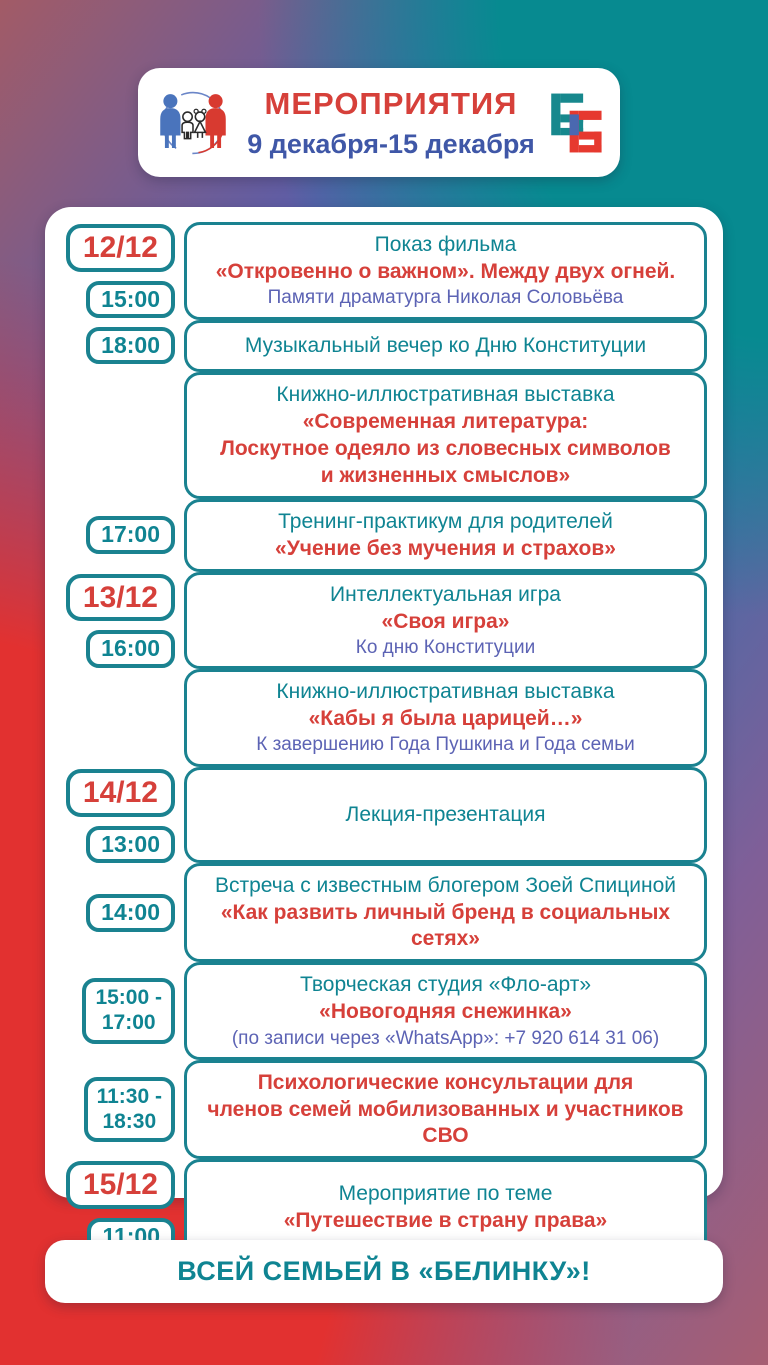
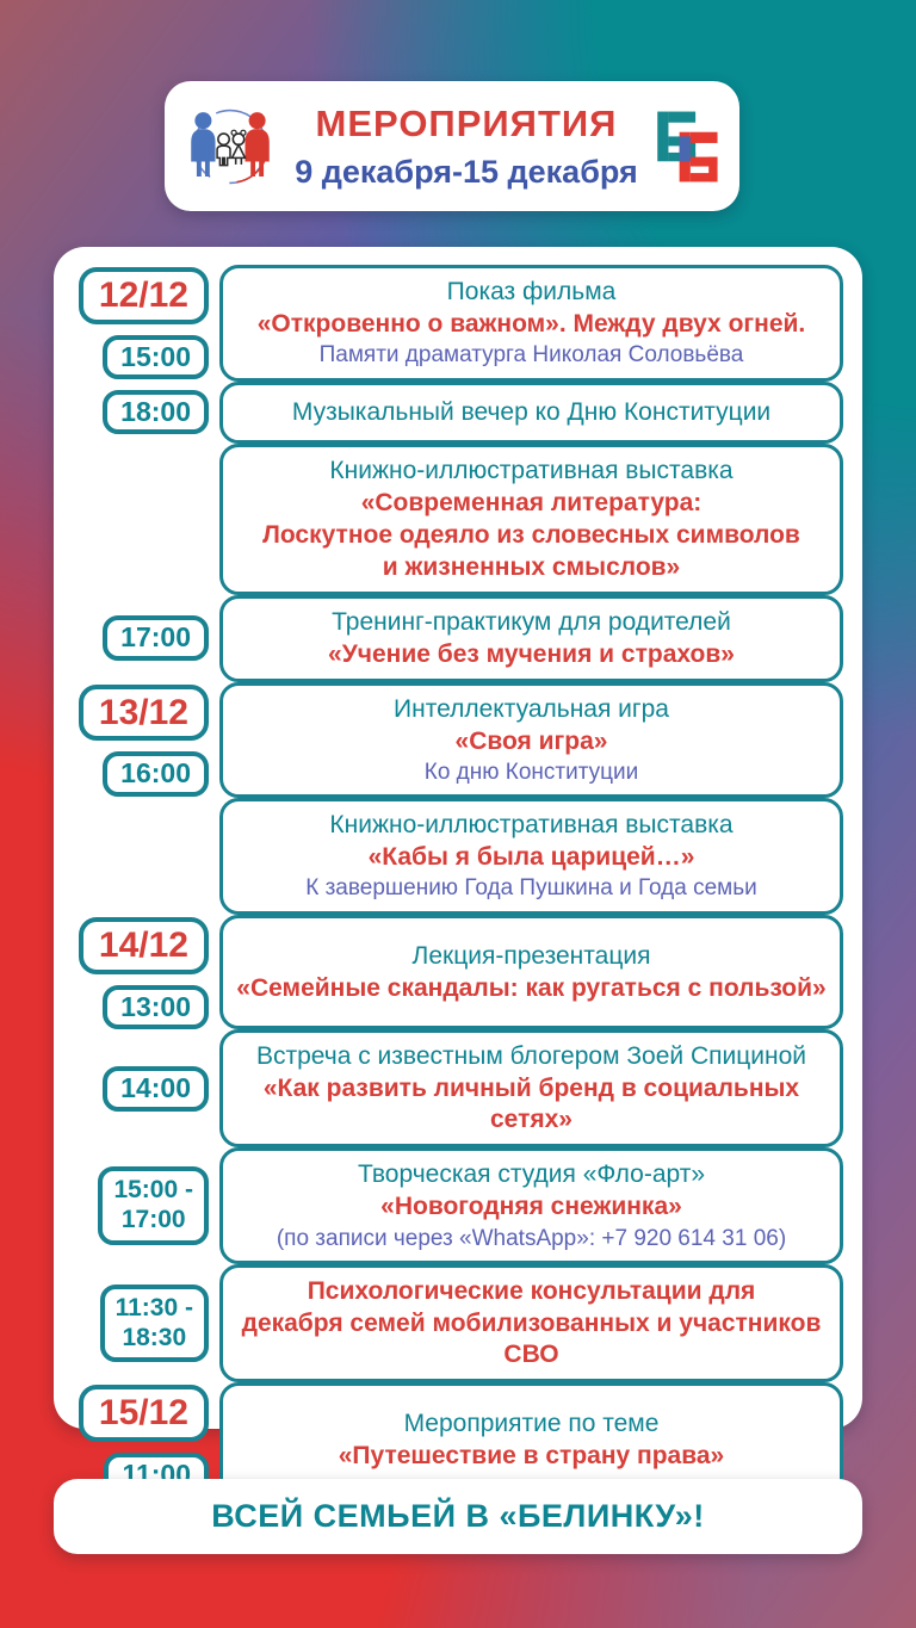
  МЕРОПРИЯТИЯ
  9 декабря-15 декабря
  12/12
  15:00
  Показ фильма
  «Откровенно о важном». Между двух огней.
  Памяти драматурга Николая Соловьёва
  18:00
  Музыкальный вечер ко Дню Конституции
  Книжно-иллюстративная выставка
  «Современная литература:
  Лоскутное одеяло из словесных символов
  и жизненных смыслов»
  17:00
  Тренинг-практикум для родителей
  «Учение без мучения и страхов»
  13/12
  16:00
  Интеллектуальная игра
  «Своя игра»
  Ко дню Конституции
  Книжно-иллюстративная выставка
  «Кабы я была царицей…»
  К завершению Года Пушкина и Года семьи
  14/12
  13:00
  Лекция-презентация
+ «Семейные скандалы: как ругаться с пользой»
  14:00
  Встреча с известным блогером Зоей Спициной
  «Как развить личный бренд в социальных сетях»
  15:00 -
  17:00
  Творческая студия «Фло-арт»
  «Новогодняя снежинка»
  (по записи через «WhatsApp»: +7 920 614 31 06)
  11:30 -
  18:30
  Психологические консультации для
- членов семей мобилизованных и участников СВО
+ декабря семей мобилизованных и участников СВО
  15/12
  11:00
  Мероприятие по теме
  «Путешествие в страну права»
  ВСЕЙ СЕМЬЕЙ В «БЕЛИНКУ»!
